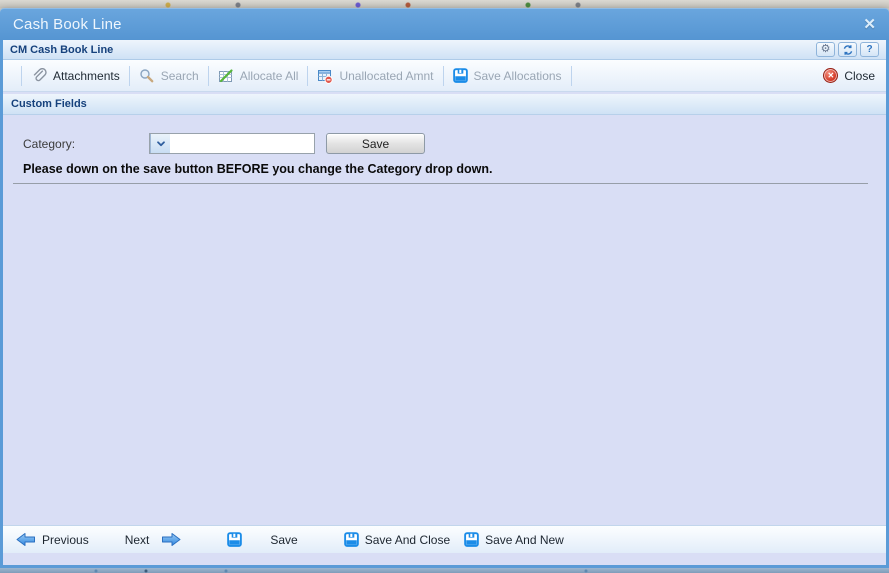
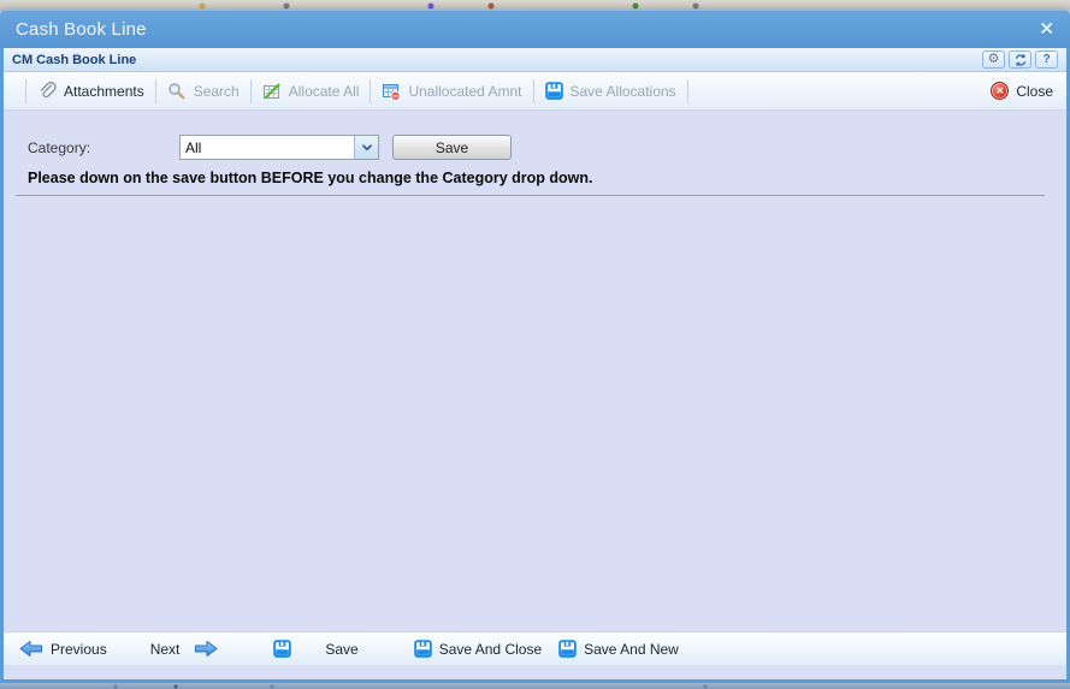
  Cash Book Line
  ✕
  CM Cash Book Line
  ⚙
  ?
  Attachments
  Search
  Allocate All
  Unallocated Amnt
  Save Allocations
  ✕
  Close
- Custom Fields
  Category:
+ All
  Save
  Please down on the save button BEFORE you change the Category drop down.
  Previous
  Next
  Save
  Save And Close
  Save And New
